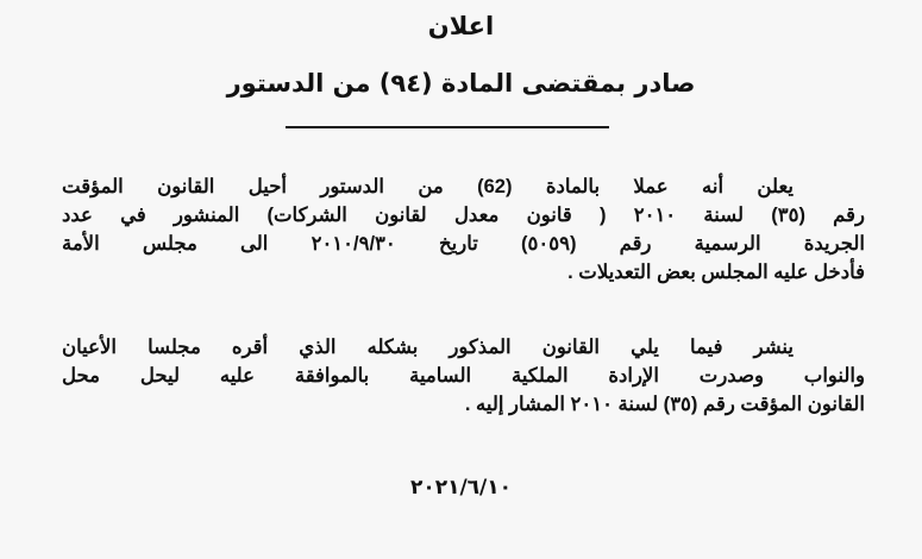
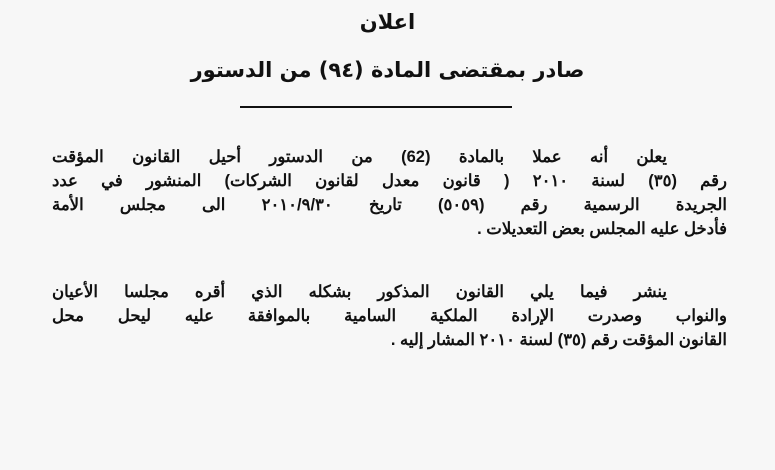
  اعلان
  صادر بمقتضى المادة (٩٤) من الدستور
  يعلن أنه عملا بالمادة (62) من الدستور أحيل القانون المؤقت
  رقم (٣٥) لسنة ٢٠١٠ ( قانون معدل لقانون الشركات) المنشور في عدد
  الجريدة الرسمية رقم (٥٠٥٩) تاريخ ٢٠١٠/٩/٣٠ الى مجلس الأمة
  فأدخل عليه المجلس بعض التعديلات .
  ينشر فيما يلي القانون المذكور بشكله الذي أقره مجلسا الأعيان
  والنواب وصدرت الإرادة الملكية السامية بالموافقة عليه ليحل محل
  القانون المؤقت رقم (٣٥) لسنة ٢٠١٠ المشار إليه .
- ٢٠٢١/٦/١٠
